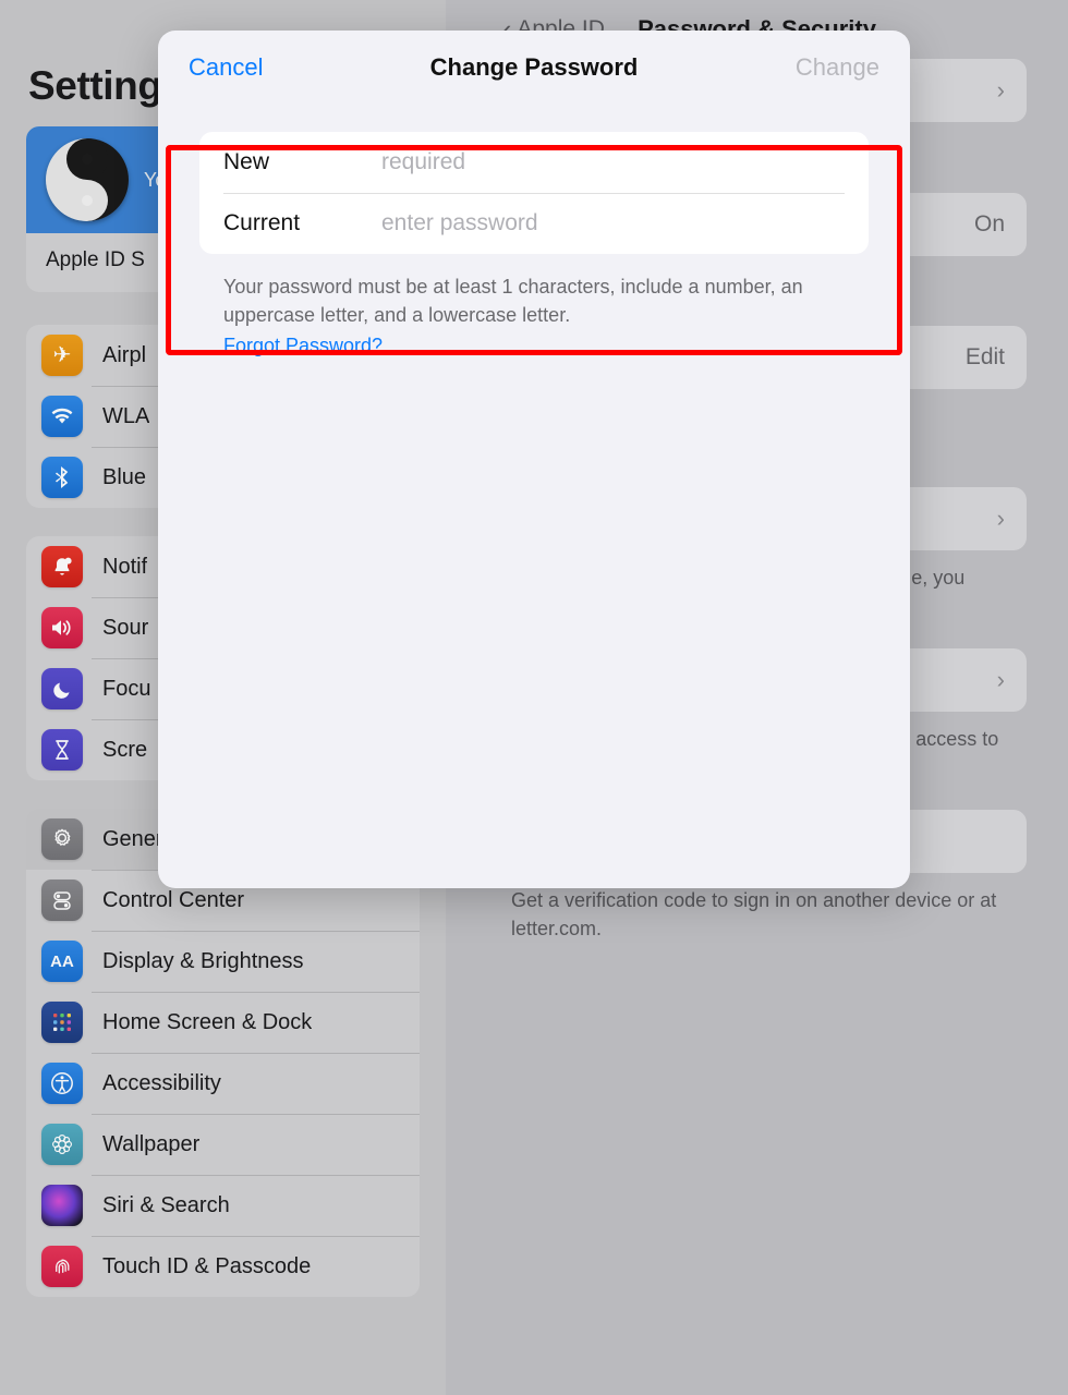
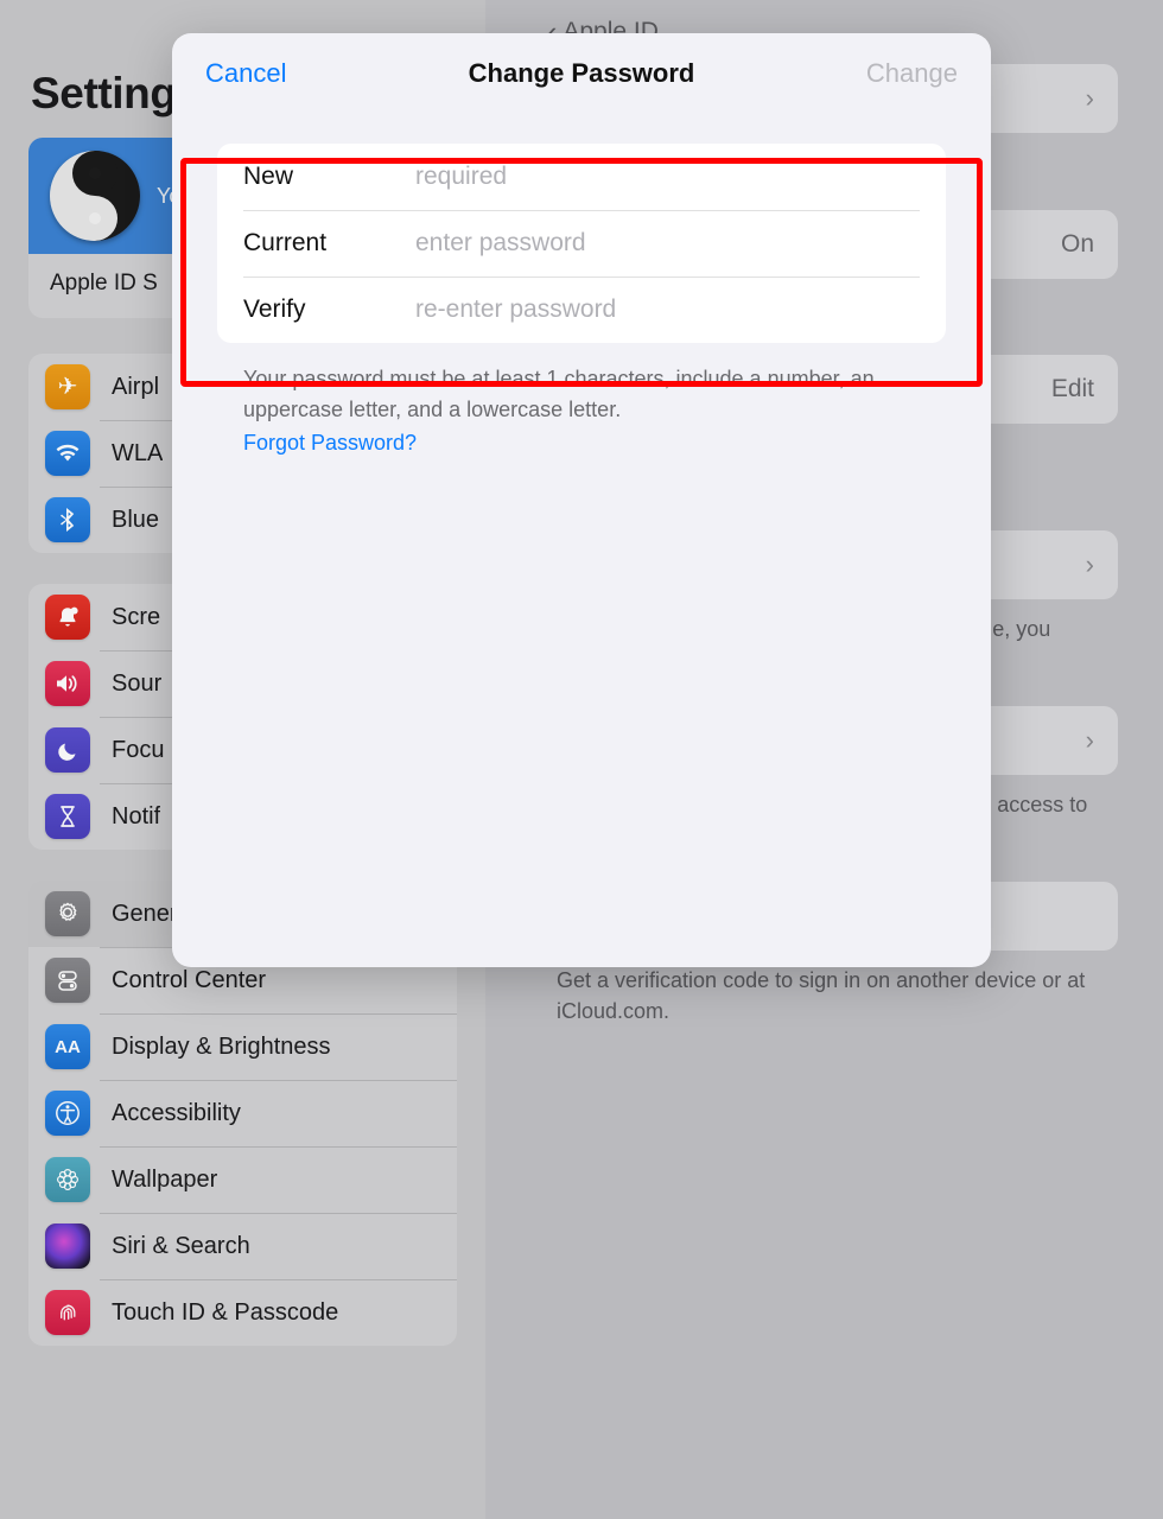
  Setting
  Apple ID S
  ✈
  Airpl
  WLA
  Blue
- Notif
+ Scre
  Sour
  Focu
- Scre
+ Notif
  Control Center
  AA
  Display & Brightness
- Home Screen & Dock
  Accessibility
  Wallpaper
  Siri & Search
  Touch ID & Passcode
  ‹
  Apple ID
- Password & Security
  ›
  On
  Edit
  ›
  ›
- Get a verification code to sign in on another device or at letter.com.
+ Get a verification code to sign in on another device or at iCloud.com.
  Cancel
  Change Password
  Change
  New
  required
  Current
  enter password
+ Verify
+ re-enter password
  Your password must be at least 1 characters, include a number, an uppercase letter, and a lowercase letter.
  Forgot Password?
